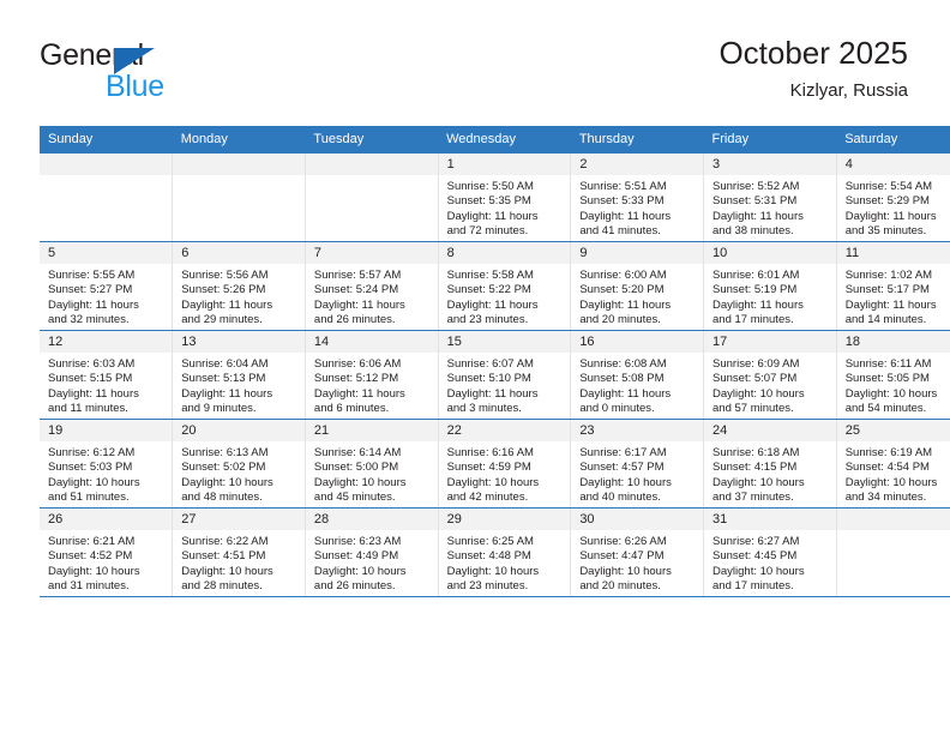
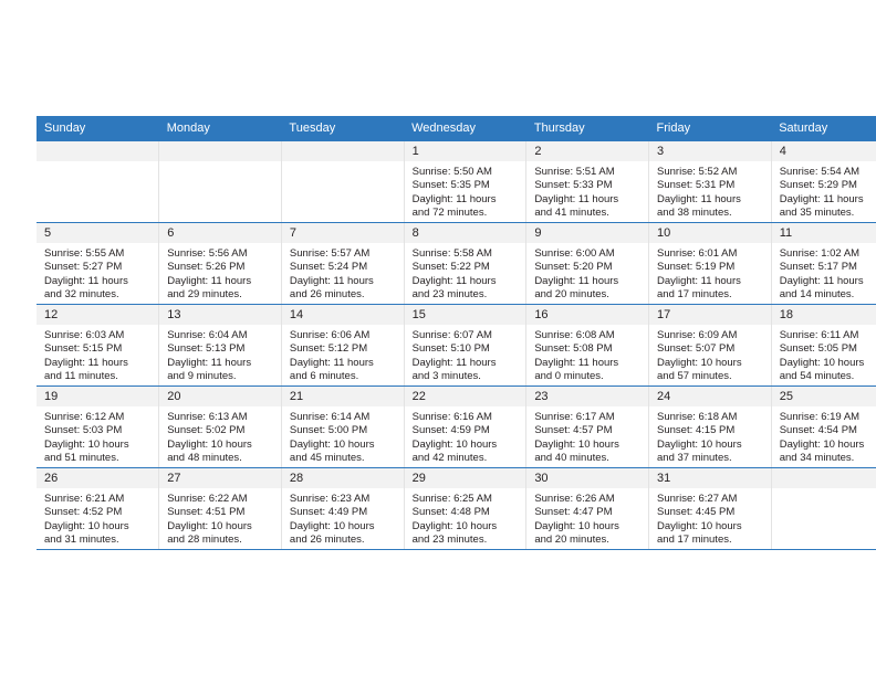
- General
- Blue
- October 2025
- Kizlyar, Russia
  Sunday	Monday	Tuesday	Wednesday	Thursday	Friday	Saturday
  			1Sunrise: 5:50 AMSunset: 5:35 PMDaylight: 11 hoursand 72 minutes.	2Sunrise: 5:51 AMSunset: 5:33 PMDaylight: 11 hoursand 41 minutes.	3Sunrise: 5:52 AMSunset: 5:31 PMDaylight: 11 hoursand 38 minutes.	4Sunrise: 5:54 AMSunset: 5:29 PMDaylight: 11 hoursand 35 minutes.
  5Sunrise: 5:55 AMSunset: 5:27 PMDaylight: 11 hoursand 32 minutes.	6Sunrise: 5:56 AMSunset: 5:26 PMDaylight: 11 hoursand 29 minutes.	7Sunrise: 5:57 AMSunset: 5:24 PMDaylight: 11 hoursand 26 minutes.	8Sunrise: 5:58 AMSunset: 5:22 PMDaylight: 11 hoursand 23 minutes.	9Sunrise: 6:00 AMSunset: 5:20 PMDaylight: 11 hoursand 20 minutes.	10Sunrise: 6:01 AMSunset: 5:19 PMDaylight: 11 hoursand 17 minutes.	11Sunrise: 1:02 AMSunset: 5:17 PMDaylight: 11 hoursand 14 minutes.
  12Sunrise: 6:03 AMSunset: 5:15 PMDaylight: 11 hoursand 11 minutes.	13Sunrise: 6:04 AMSunset: 5:13 PMDaylight: 11 hoursand 9 minutes.	14Sunrise: 6:06 AMSunset: 5:12 PMDaylight: 11 hoursand 6 minutes.	15Sunrise: 6:07 AMSunset: 5:10 PMDaylight: 11 hoursand 3 minutes.	16Sunrise: 6:08 AMSunset: 5:08 PMDaylight: 11 hoursand 0 minutes.	17Sunrise: 6:09 AMSunset: 5:07 PMDaylight: 10 hoursand 57 minutes.	18Sunrise: 6:11 AMSunset: 5:05 PMDaylight: 10 hoursand 54 minutes.
  19Sunrise: 6:12 AMSunset: 5:03 PMDaylight: 10 hoursand 51 minutes.	20Sunrise: 6:13 AMSunset: 5:02 PMDaylight: 10 hoursand 48 minutes.	21Sunrise: 6:14 AMSunset: 5:00 PMDaylight: 10 hoursand 45 minutes.	22Sunrise: 6:16 AMSunset: 4:59 PMDaylight: 10 hoursand 42 minutes.	23Sunrise: 6:17 AMSunset: 4:57 PMDaylight: 10 hoursand 40 minutes.	24Sunrise: 6:18 AMSunset: 4:15 PMDaylight: 10 hoursand 37 minutes.	25Sunrise: 6:19 AMSunset: 4:54 PMDaylight: 10 hoursand 34 minutes.
  26Sunrise: 6:21 AMSunset: 4:52 PMDaylight: 10 hoursand 31 minutes.	27Sunrise: 6:22 AMSunset: 4:51 PMDaylight: 10 hoursand 28 minutes.	28Sunrise: 6:23 AMSunset: 4:49 PMDaylight: 10 hoursand 26 minutes.	29Sunrise: 6:25 AMSunset: 4:48 PMDaylight: 10 hoursand 23 minutes.	30Sunrise: 6:26 AMSunset: 4:47 PMDaylight: 10 hoursand 20 minutes.	31Sunrise: 6:27 AMSunset: 4:45 PMDaylight: 10 hoursand 17 minutes.
